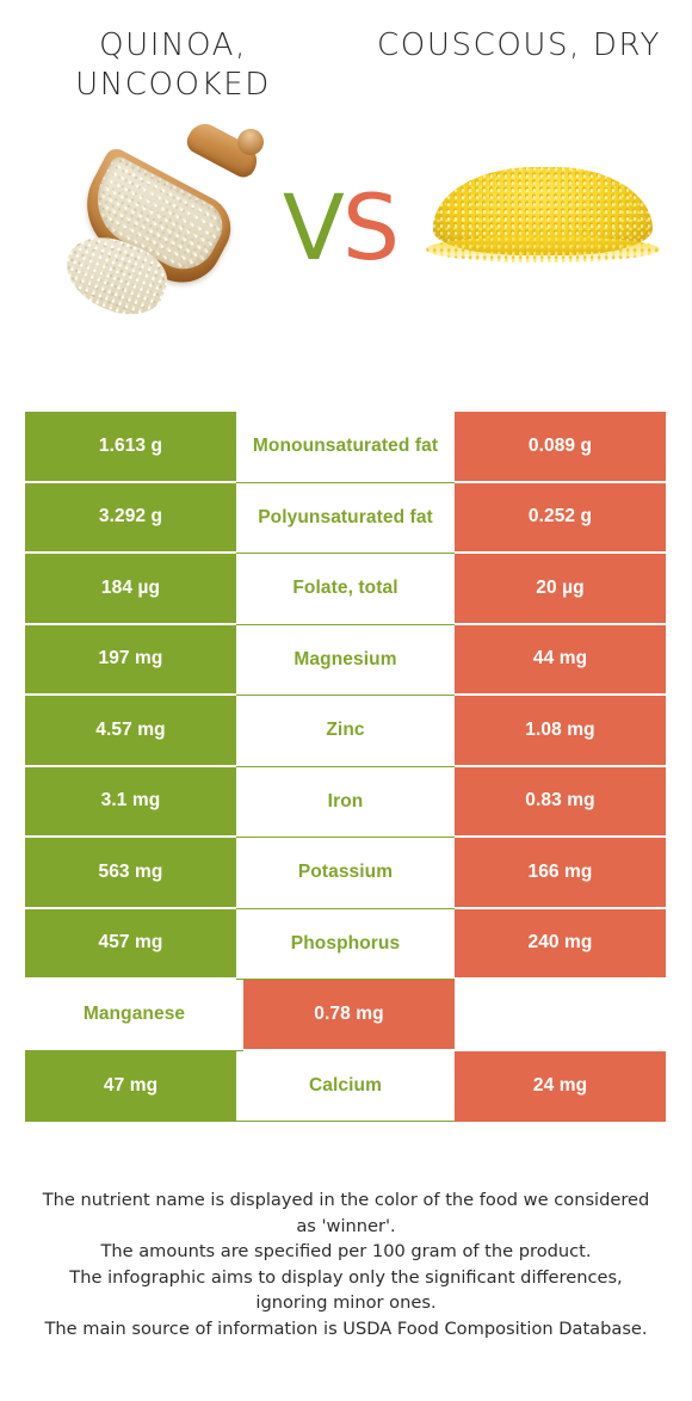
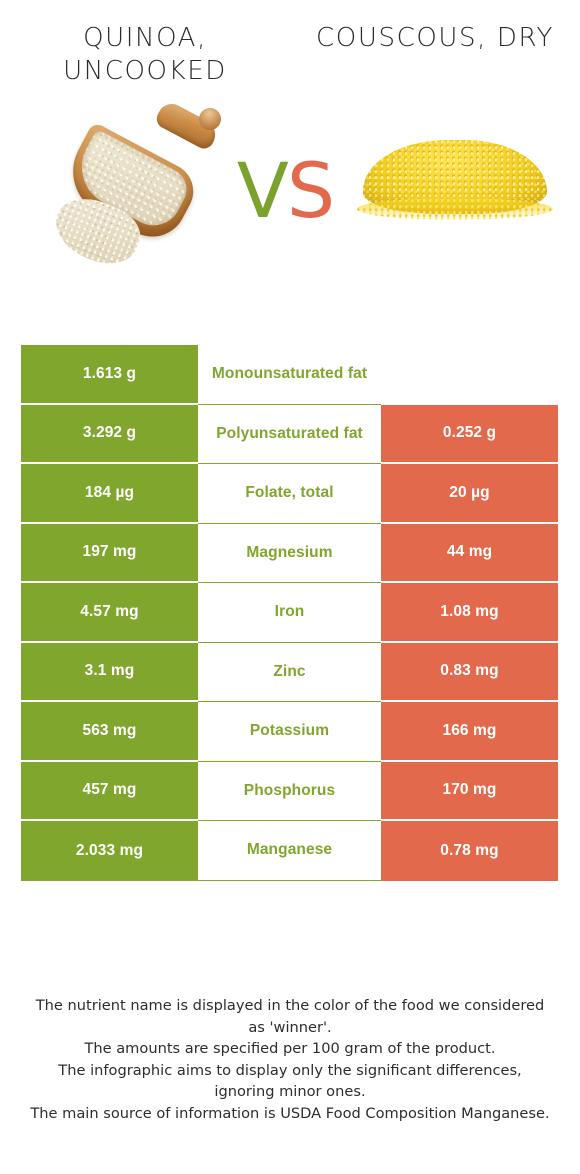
  QUINOA, UNCOOKED
  COUSCOUS, DRY
  V
  S
  1.613 g
  Monounsaturated fat
- 0.089 g
  3.292 g
  Polyunsaturated fat
  0.252 g
  184 µg
  Folate, total
  20 µg
  197 mg
  Magnesium
  44 mg
  4.57 mg
- Zinc
+ Iron
  1.08 mg
  3.1 mg
- Iron
+ Zinc
  0.83 mg
  563 mg
  Potassium
  166 mg
  457 mg
  Phosphorus
- 240 mg
+ 170 mg
+ 2.033 mg
  Manganese
  0.78 mg
- 47 mg
- Calcium
- 24 mg
  The nutrient name is displayed in the color of the food we considered as 'winner'.
  The amounts are specified per 100 gram of the product.
  The infographic aims to display only the significant differences, ignoring minor ones.
- The main source of information is USDA Food Composition Database.
+ The main source of information is USDA Food Composition Manganese.
